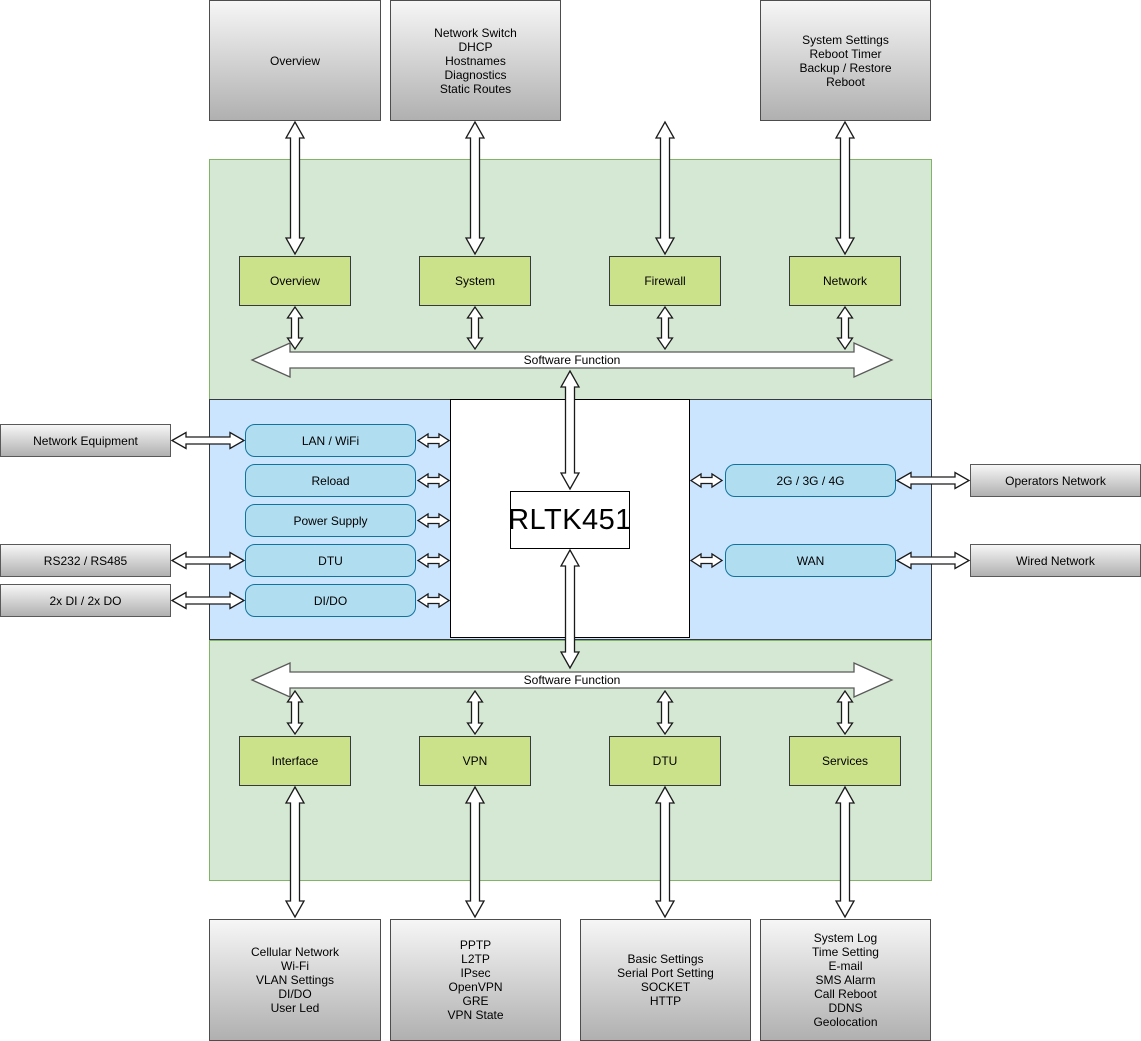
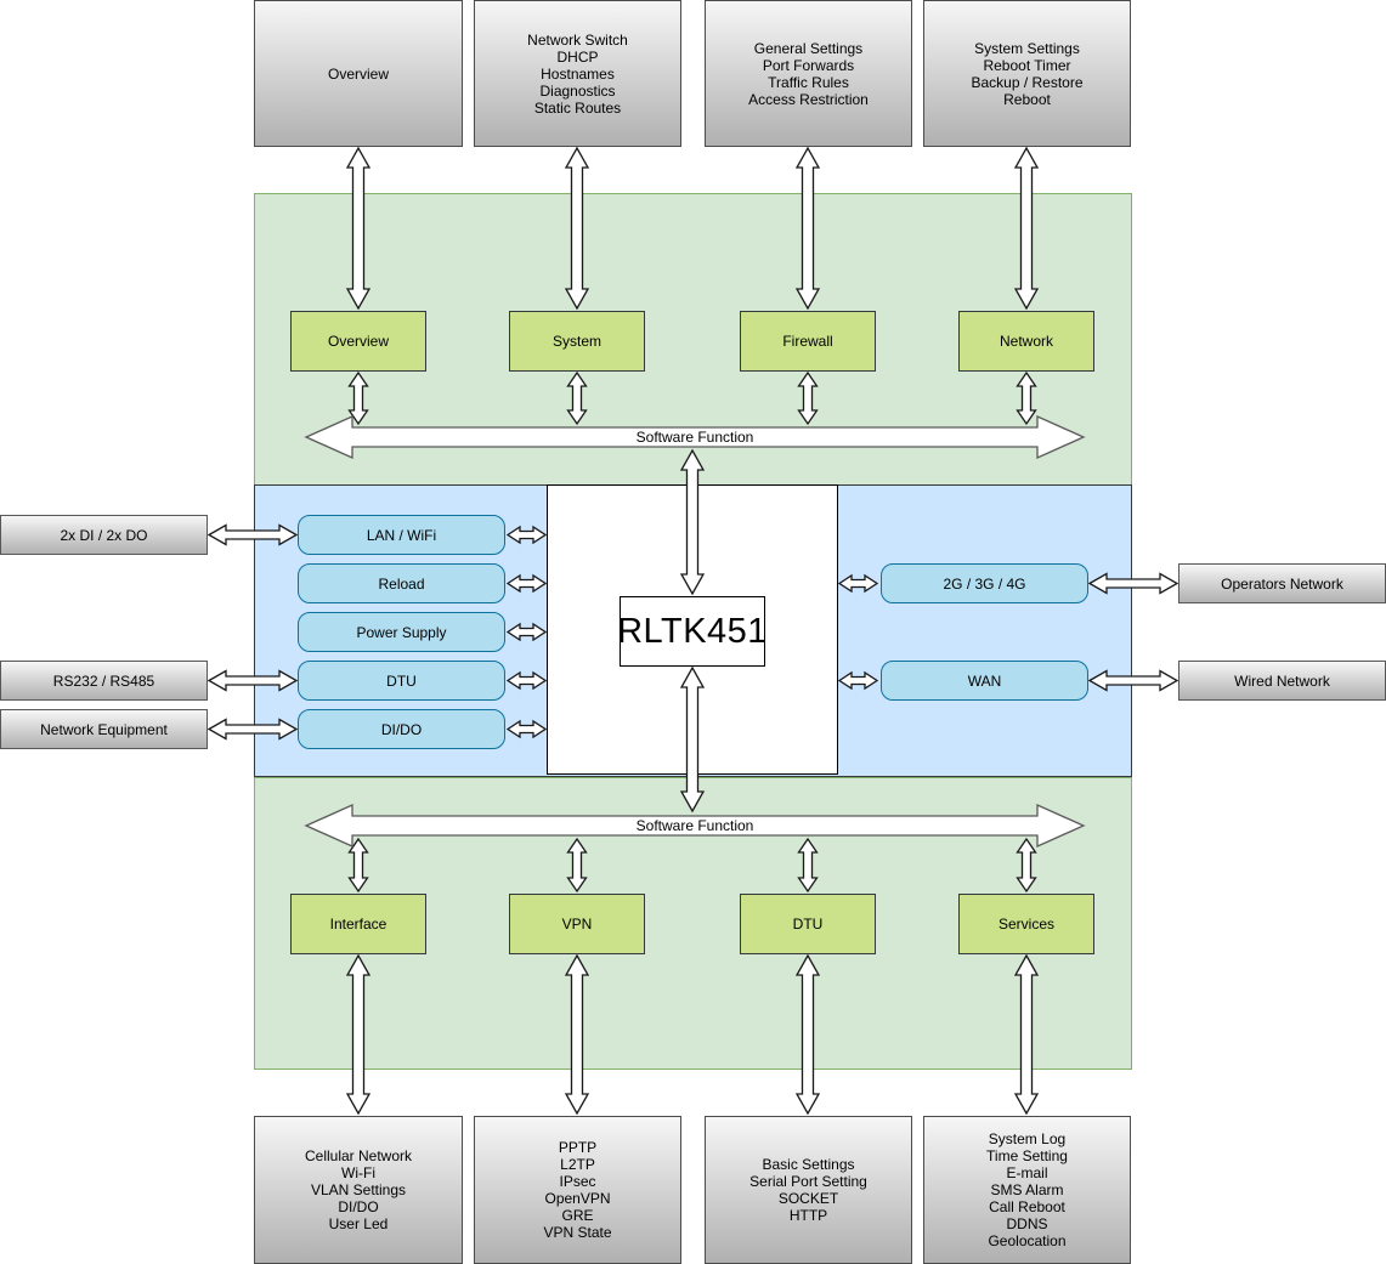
  Overview
  Network Switch
  DHCP
  Hostnames
  Diagnostics
  Static Routes
+ General Settings
+ Port Forwards
+ Traffic Rules
+ Access Restriction
  System Settings
  Reboot Timer
  Backup / Restore
  Reboot
  Overview
  System
  Firewall
  Network
  Interface
  VPN
  DTU
  Services
  LAN / WiFi
  Reload
  Power Supply
  DTU
  DI/DO
  2G / 3G / 4G
  WAN
  RLTK451
- Network Equipment
+ 2x DI / 2x DO
  RS232 / RS485
- 2x DI / 2x DO
+ Network Equipment
  Operators Network
  Wired Network
  Cellular Network
  Wi-Fi
  VLAN Settings
  DI/DO
  User Led
  PPTP
  L2TP
  IPsec
  OpenVPN
  GRE
  VPN State
  Basic Settings
  Serial Port Setting
  SOCKET
  HTTP
  System Log
  Time Setting
  E-mail
  SMS Alarm
  Call Reboot
  DDNS
  Geolocation
  Software Function
  Software Function
